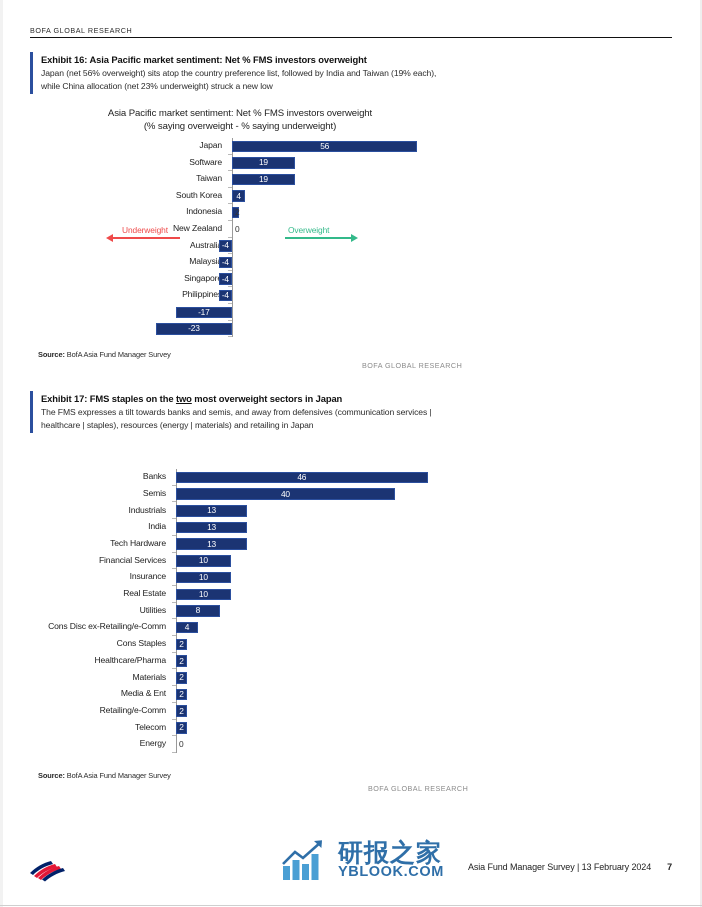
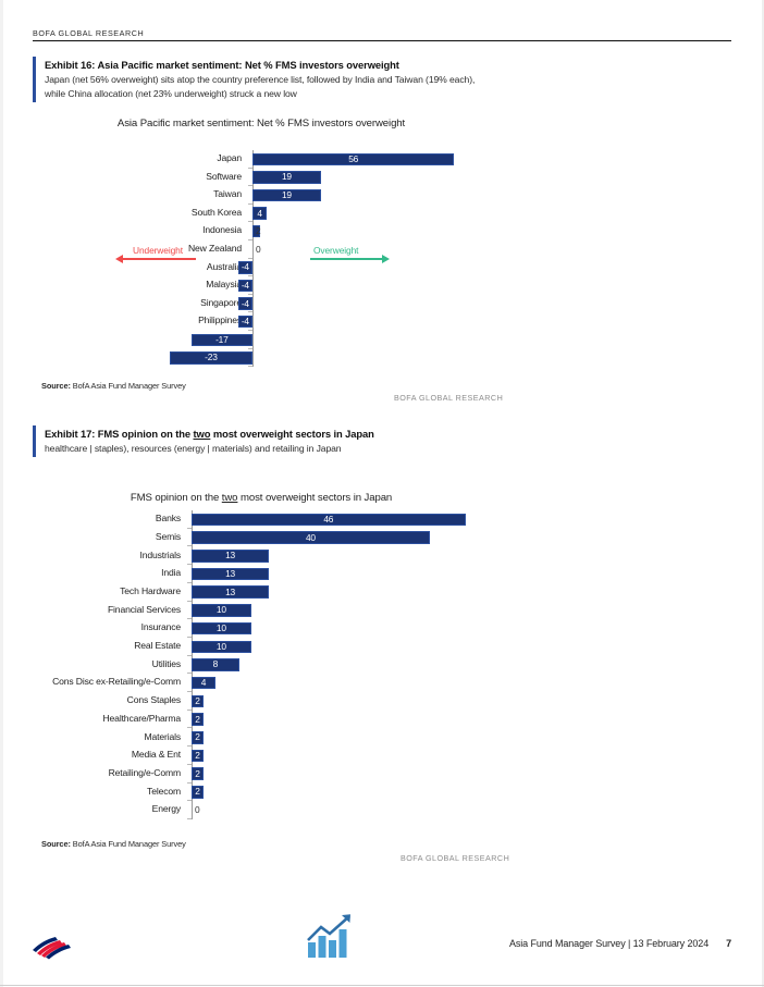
  BOFA GLOBAL RESEARCH
  Exhibit 16: Asia Pacific market sentiment: Net % FMS investors overweight
  Japan (net 56% overweight) sits atop the country preference list, followed by India and Taiwan (19% each),
  while China allocation (net 23% underweight) struck a new low
  Asia Pacific market sentiment: Net % FMS investors overweight
- (% saying overweight - % saying underweight)
  Japan
  56
  Software
  19
  Taiwan
  19
  South Korea
  4
  Indonesia
  2
  New Zealand
  0
  Australi
  -4
  Malaysi
  -4
  Singapor
  -4
  Philippine
  -4
  -17
  -23
  Underweight
  Overweight
  Source: BofA Asia Fund Manager Survey
  BOFA GLOBAL RESEARCH
- Exhibit 17: FMS staples on the two most overweight sectors in Japan
+ Exhibit 17: FMS opinion on the two most overweight sectors in Japan
- The FMS expresses a tilt towards banks and semis, and away from defensives (communication services |
  healthcare | staples), resources (energy | materials) and retailing in Japan
+ FMS opinion on the two most overweight sectors in Japan
  Banks
  46
  Semis
  40
  Industrials
  13
  India
  13
  Tech Hardware
  13
  Financial Services
  10
  Insurance
  10
  Real Estate
  10
  Utilities
  8
  Cons Disc ex-Retailing/e-Comm
  4
  Cons Staples
  2
  Healthcare/Pharma
  2
  Materials
  2
  Media & Ent
  2
  Retailing/e-Comm
  2
  Telecom
  2
  Energy
  0
  Source: BofA Asia Fund Manager Survey
  BOFA GLOBAL RESEARCH
- 研报之家
- YBLOOK.COM
  Asia Fund Manager Survey | 13 February 2024
  7
